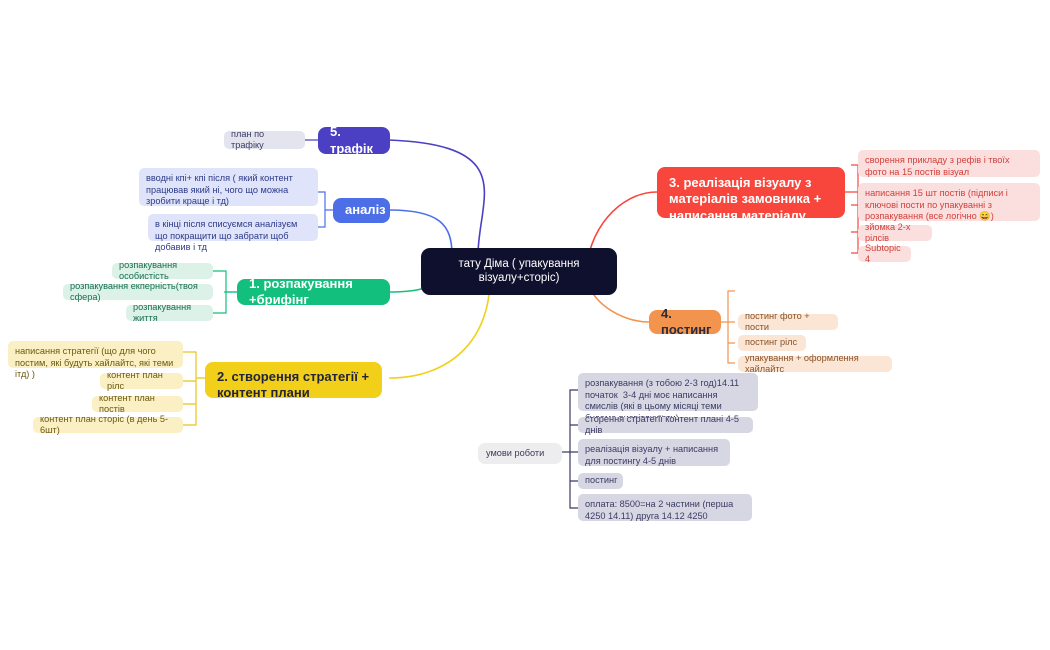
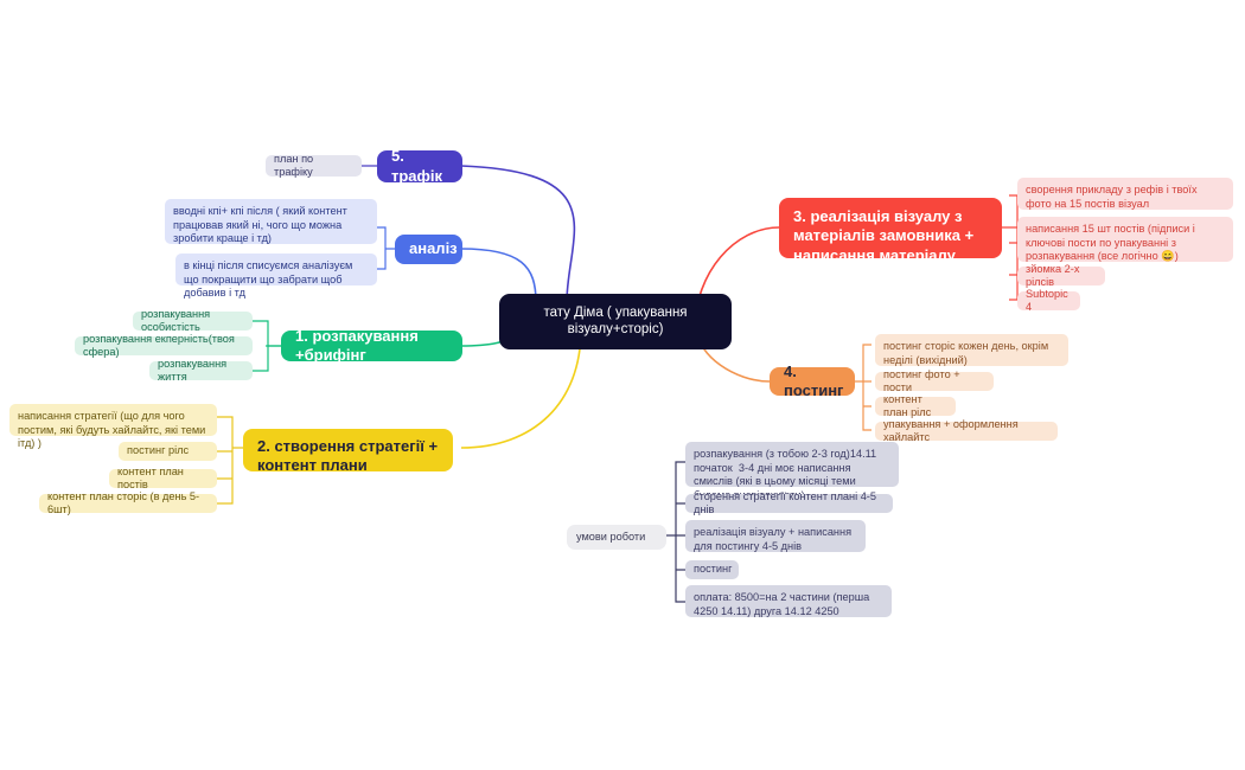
  тату Діма ( упакування візуалу+сторіс)
  5. трафік
  план по трафіку
  аналіз
  вводні кпі+ кпі після ( який контент працював який ні, чого що можна зробити краще і тд)
  в кінці після списуємся аналізуєм що покращити що забрати щоб добавив і тд
  1. розпакування +брифінг
  розпакування особистість
  розпакування екперність(твоя сфера)
  розпакування життя
  2. створення стратегії + контент плани
  написання стратегії (що для чого постим, які будуть хайлайтс, які теми ітд) )
- контент план рілс
+ постинг рілс
  контент план постів
  контент план сторіс (в день 5-6шт)
  3. реалізація візуалу з матеріалів замовника + написання матеріалу
  сворення прикладу з рефів і твоїх фото на 15 постів візуал
  написання 15 шт постів (підписи і ключові пости по упакуванні з розпакування (все логічно 😄)
  зйомка 2-х рілсів
  Subtopic 4
  4. постинг
+ постинг сторіс кожен день, окрім неділі (вихідний)
  постинг фото + пости
- постинг рілс
+ контент план рілс
  упакування + оформлення хайлайтс
  умови роботи
  розпакування (з тобою 2-3 год)14.11 початок 3-4 дні моє написання смислів (які в цьому місяці теми
  сторення стратегії контент плані 4-5 днів
  реалізація візуалу + написання для постингу 4-5 днів
  постинг
  оплата: 8500=на 2 частини (перша 4250 14.11) друга 14.12 4250
